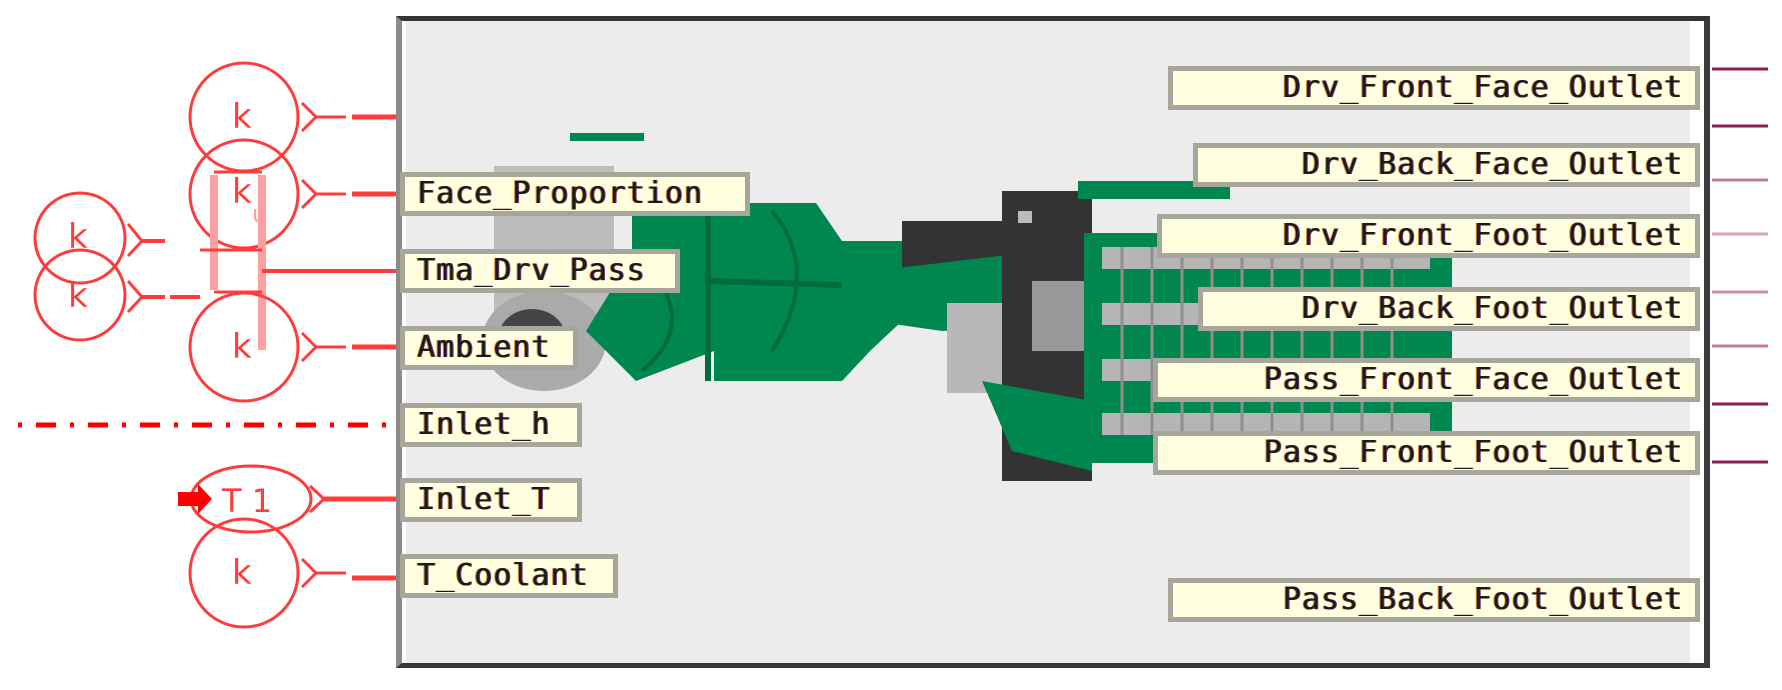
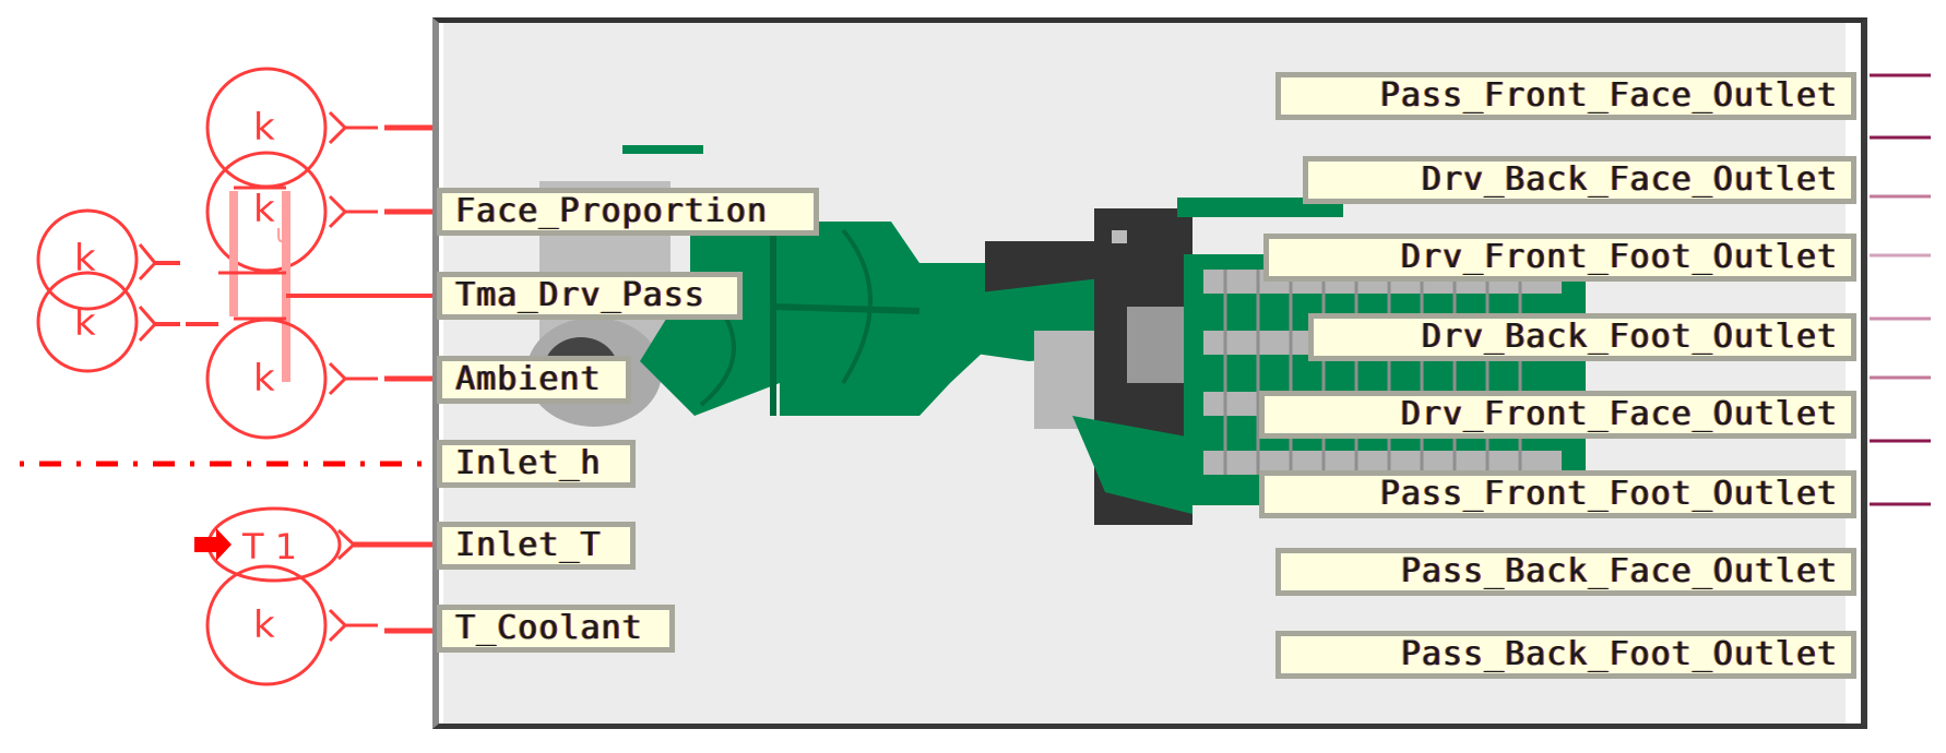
  k
  k
  u
  k
  k
  k
  T 1
  k
  Face_Proportion
  Tma_Drv_Pass
  Ambient
  Inlet_h
  Inlet_T
  T_Coolant
- Drv_Front_Face_Outlet
+ Pass_Front_Face_Outlet
  Drv_Back_Face_Outlet
  Drv_Front_Foot_Outlet
  Drv_Back_Foot_Outlet
- Pass_Front_Face_Outlet
+ Drv_Front_Face_Outlet
  Pass_Front_Foot_Outlet
+ Pass_Back_Face_Outlet
  Pass_Back_Foot_Outlet
